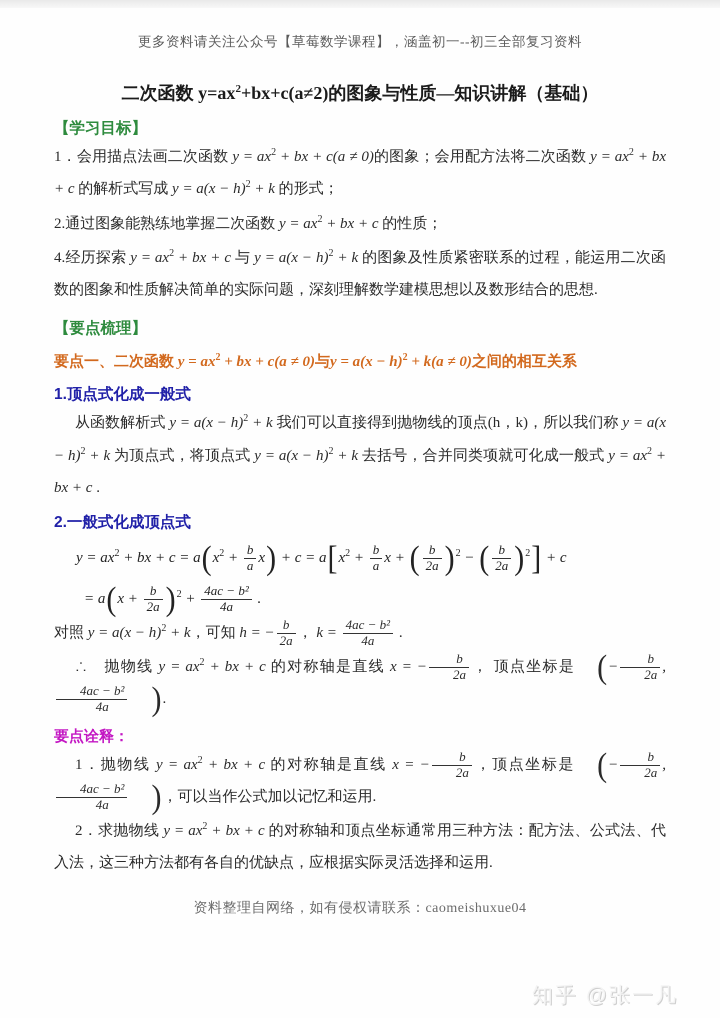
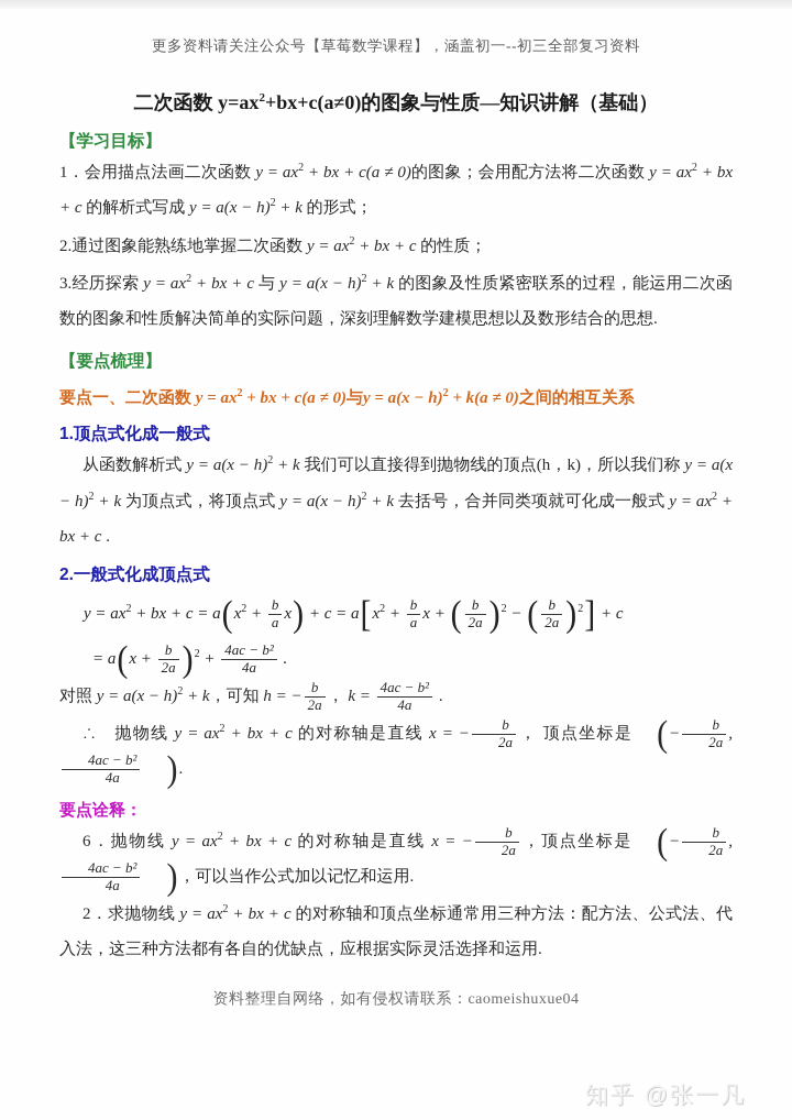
  更多资料请关注公众号【草莓数学课程】，涵盖初一--初三全部复习资料
- 二次函数 y=ax2+bx+c(a≠2)的图象与性质—知识讲解（基础）
+ 二次函数 y=ax2+bx+c(a≠0)的图象与性质—知识讲解（基础）
  【学习目标】
  1．会用描点法画二次函数 y = ax2 + bx + c(a ≠ 0)的图象；会用配方法将二次函数 y = ax2 + bx + c 的解析式写成 y = a(x − h)2 + k 的形式；
  2.通过图象能熟练地掌握二次函数 y = ax2 + bx + c 的性质；
- 4.经历探索 y = ax2 + bx + c 与 y = a(x − h)2 + k 的图象及性质紧密联系的过程，能运用二次函数的图象和性质解决简单的实际问题，深刻理解数学建模思想以及数形结合的思想.
+ 3.经历探索 y = ax2 + bx + c 与 y = a(x − h)2 + k 的图象及性质紧密联系的过程，能运用二次函数的图象和性质解决简单的实际问题，深刻理解数学建模思想以及数形结合的思想.
  【要点梳理】
  要点一、二次函数 y = ax2 + bx + c(a ≠ 0)与y = a(x − h)2 + k(a ≠ 0)之间的相互关系
  1.顶点式化成一般式
  从函数解析式 y = a(x − h)2 + k 我们可以直接得到抛物线的顶点(h，k)，所以我们称 y = a(x − h)2 + k 为顶点式，将顶点式 y = a(x − h)2 + k 去括号，合并同类项就可化成一般式 y = ax2 + bx + c .
  2.一般式化成顶点式
  y = ax2 + bx + c = a(x2 +
  b
  a
  x) + c = a[x2 +
  b
  a
  x + (
  b
  2a
  )2 − (
  b
  2a
  )2] + c
  = a(x +
  b
  2a
  )2 +
  4ac − b²
  4a
  .
  对照 y = a(x − h)2 + k，可知 h = −
  b
  2a
  ， k =
  4ac − b²
  4a
  .
  ∴ 抛物线 y = ax2 + bx + c 的对称轴是直线 x = −
  b
  2a
  ， 顶点坐标是 (−
  b
  2a
  ,
  4ac − b²
  4a
  ).
  要点诠释：
- 1．抛物线 y = ax2 + bx + c 的对称轴是直线 x = −
+ 6．抛物线 y = ax2 + bx + c 的对称轴是直线 x = −
  b
  2a
  ，顶点坐标是 (−
  b
  2a
  ,
  4ac − b²
  4a
  )，可以当作公式加以记忆和运用.
  2．求抛物线 y = ax2 + bx + c 的对称轴和顶点坐标通常用三种方法：配方法、公式法、代入法，这三种方法都有各自的优缺点，应根据实际灵活选择和运用.
  资料整理自网络，如有侵权请联系：caomeishuxue04
  知乎 @张一凡
